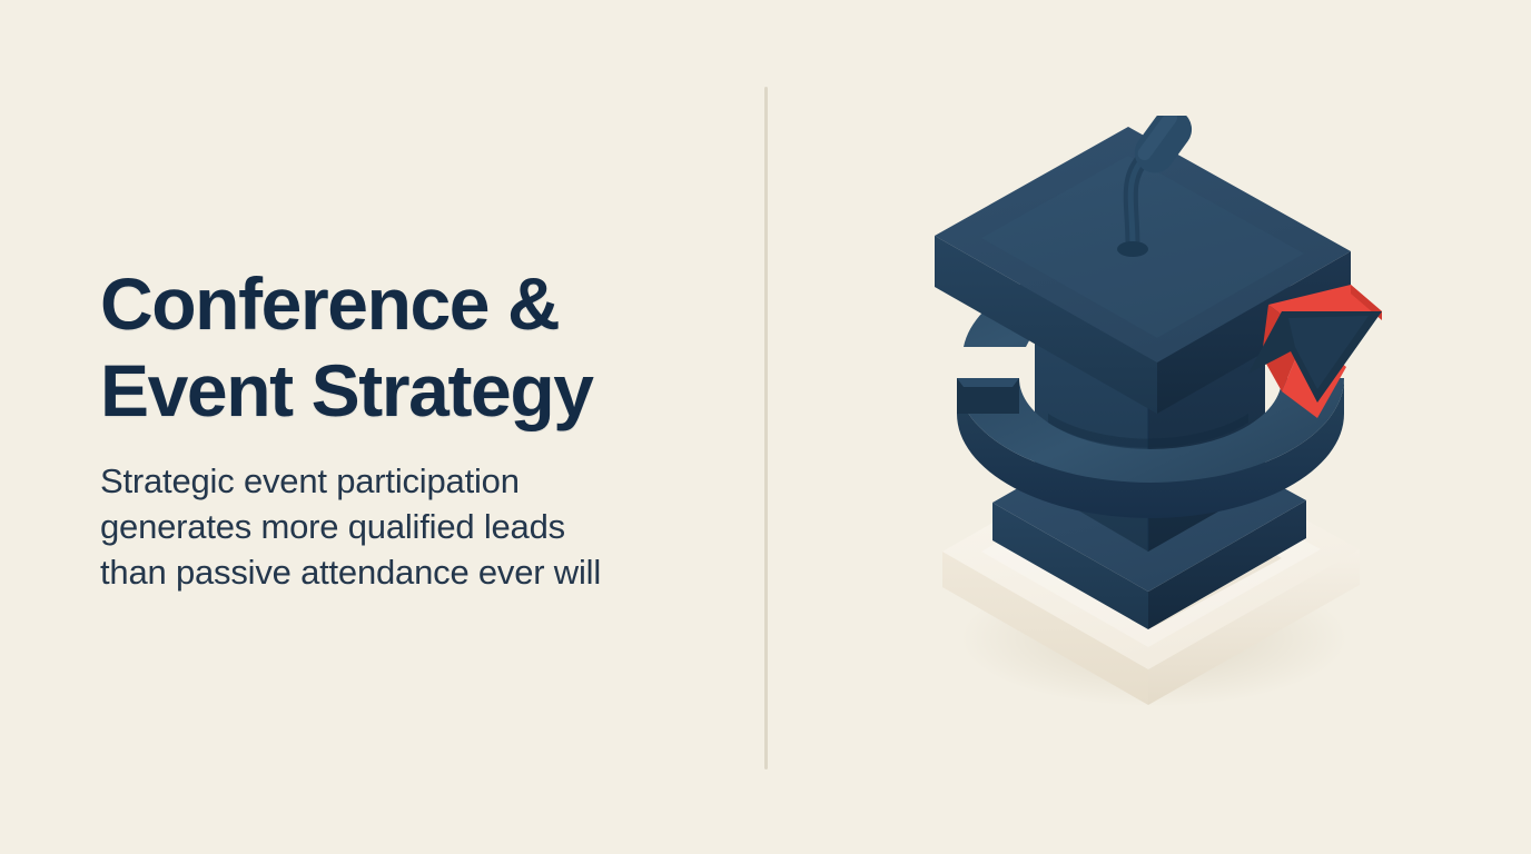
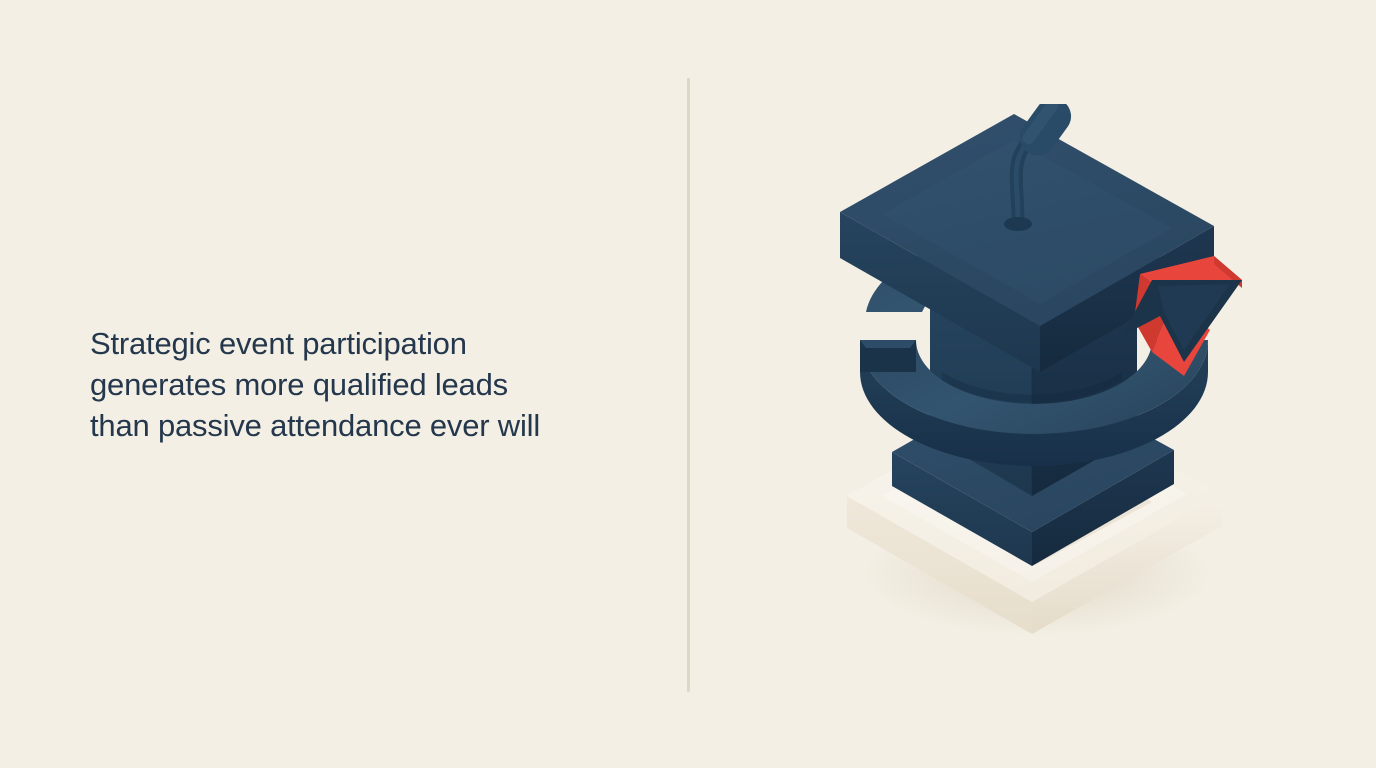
- Conference &
- Event Strategy
  Strategic event participation
  generates more qualified leads
  than passive attendance ever will
